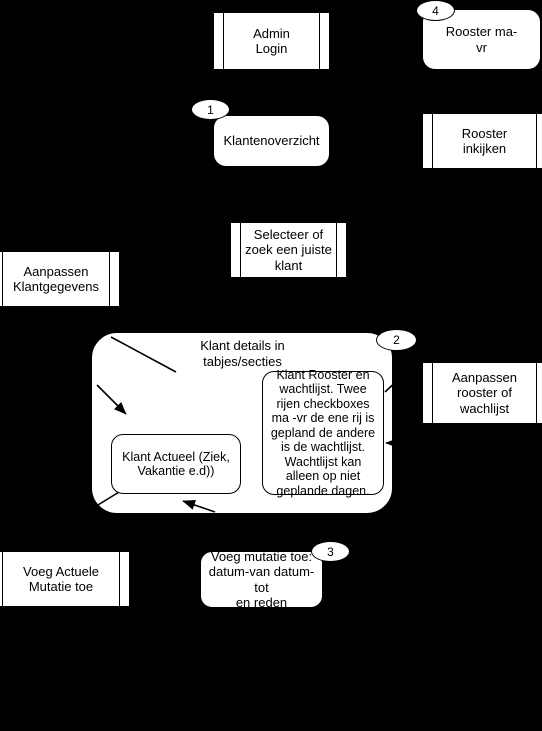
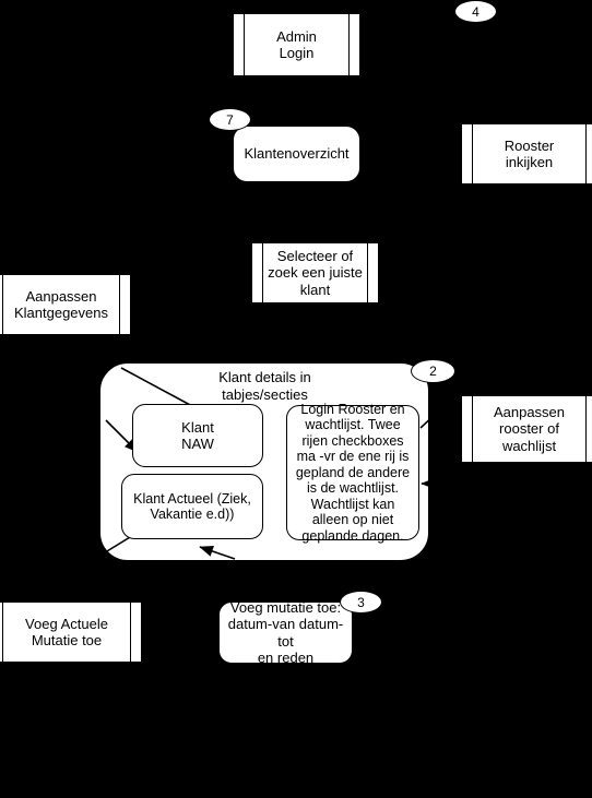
  Admin
  Login
- Rooster ma-
- vr
  4
  Klantenoverzicht
- 1
+ 7
  Rooster
  inkijken
  Selecteer of
  zoek een juiste
  klant
  Aanpassen
  Klantgegevens
  Klant details in
  tabjes/secties
  2
+ Klant
+ NAW
  Klant Actueel (Ziek,
  Vakantie e.d))
- Klant Rooster en wachtlijst. Twee rijen checkboxes ma -vr de ene rij is gepland de andere is de wachtlijst. Wachtlijst kan alleen op niet geplande dagen.
+ Login Rooster en wachtlijst. Twee rijen checkboxes ma -vr de ene rij is gepland de andere is de wachtlijst. Wachtlijst kan alleen op niet geplande dagen.
  Aanpassen
  rooster of
  wachlijst
  Voeg Actuele
  Mutatie toe
  Voeg mutatie toe:
  datum-van datum-tot
  en reden
  3
